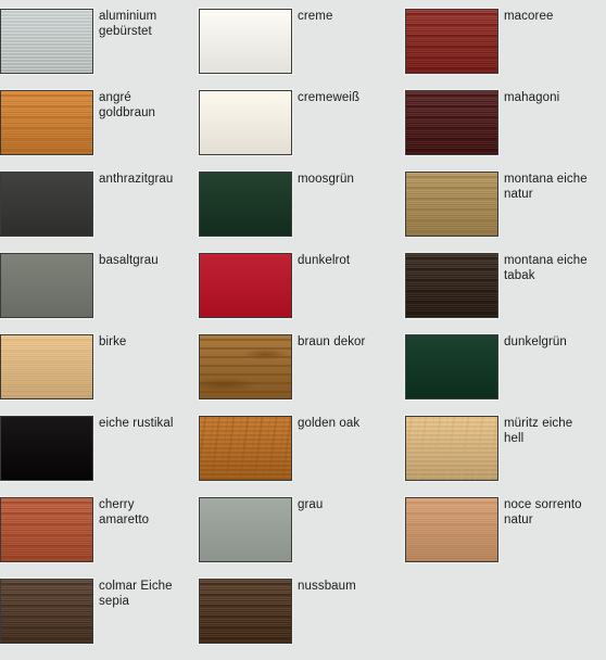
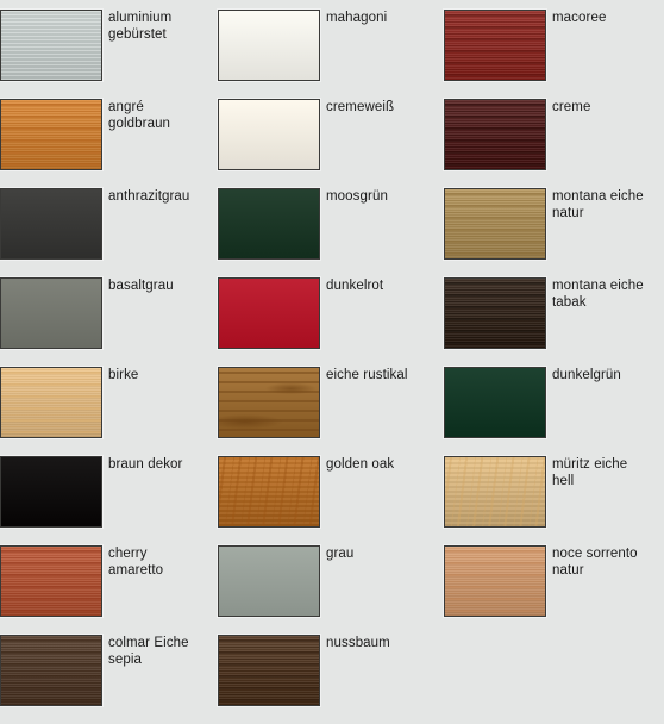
  aluminium
  gebürstet
- creme
+ mahagoni
  macoree
  angré
  goldbraun
  cremeweiß
- mahagoni
+ creme
  anthrazitgrau
  moosgrün
  montana eiche
  natur
  basaltgrau
  dunkelrot
  montana eiche
  tabak
  birke
- braun dekor
+ eiche rustikal
  dunkelgrün
- eiche rustikal
+ braun dekor
  golden oak
  müritz eiche
  hell
  cherry amaretto
  grau
  noce sorrento
  natur
  colmar Eiche
  sepia
  nussbaum
